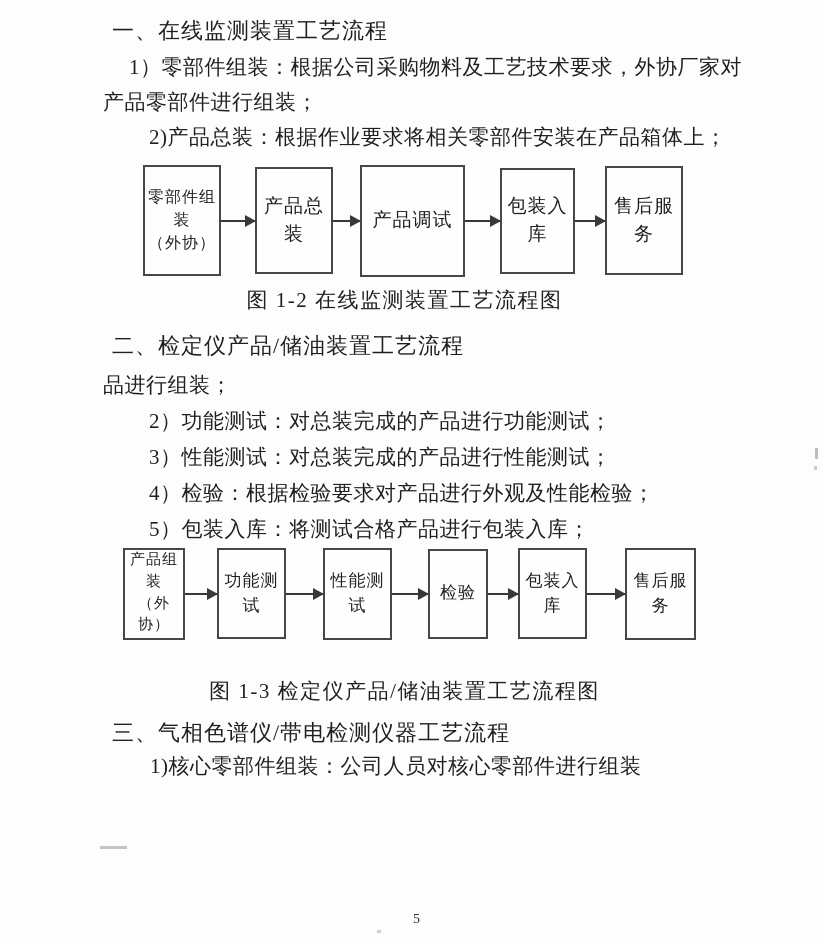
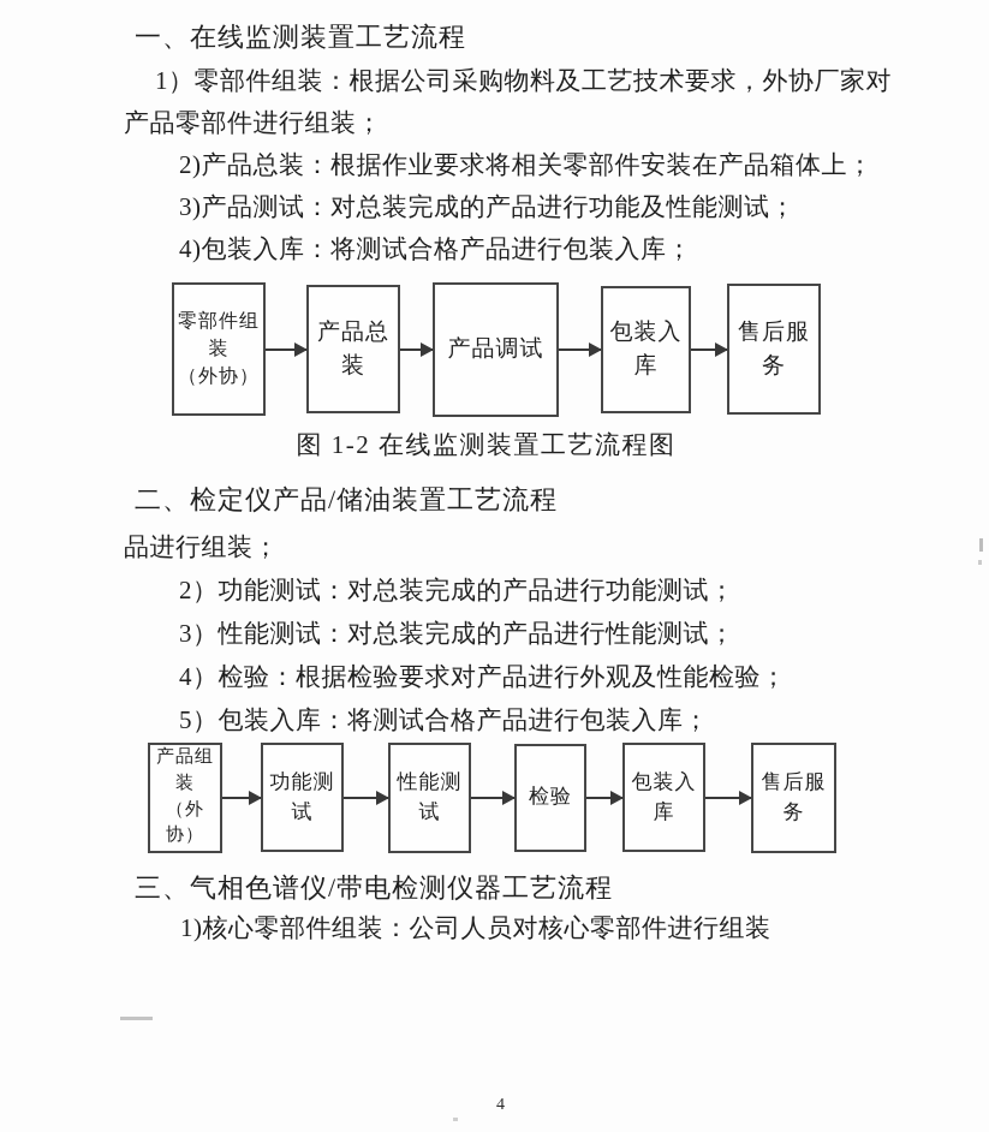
  一、在线监测装置工艺流程
  1）零部件组装：根据公司采购物料及工艺技术要求，外协厂家对
  产品零部件进行组装；
  2)产品总装：根据作业要求将相关零部件安装在产品箱体上；
+ 3)产品测试：对总装完成的产品进行功能及性能测试；
+ 4)包装入库：将测试合格产品进行包装入库；
  零部件组装
  （外协）
  产品总装
  产品调试
  包装入库
  售后服务
  图 1-2 在线监测装置工艺流程图
  二、检定仪产品/储油装置工艺流程
  品进行组装；
  2）功能测试：对总装完成的产品进行功能测试；
  3）性能测试：对总装完成的产品进行性能测试；
  4）检验：根据检验要求对产品进行外观及性能检验；
  5）包装入库：将测试合格产品进行包装入库；
  产品组装
  （外协）
  功能测试
  性能测试
  检验
  包装入库
  售后服务
- 图 1-3 检定仪产品/储油装置工艺流程图
  三、气相色谱仪/带电检测仪器工艺流程
  1)核心零部件组装：公司人员对核心零部件进行组装
- 5
+ 4
